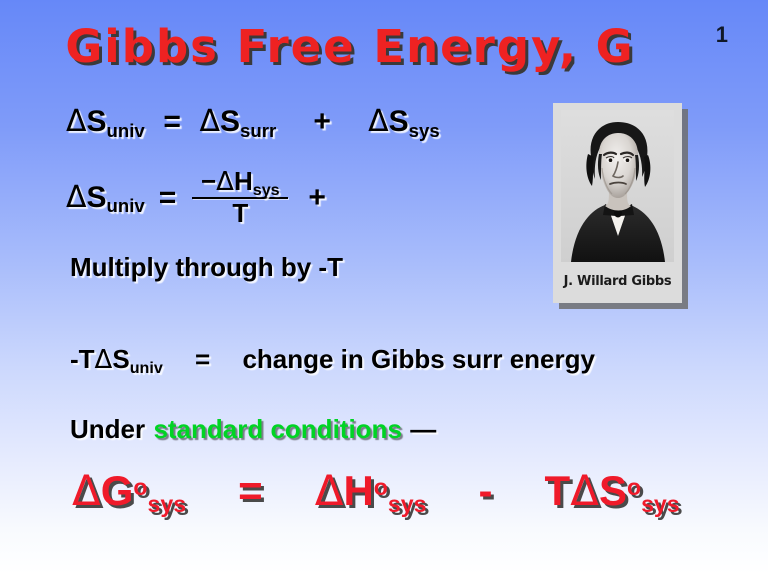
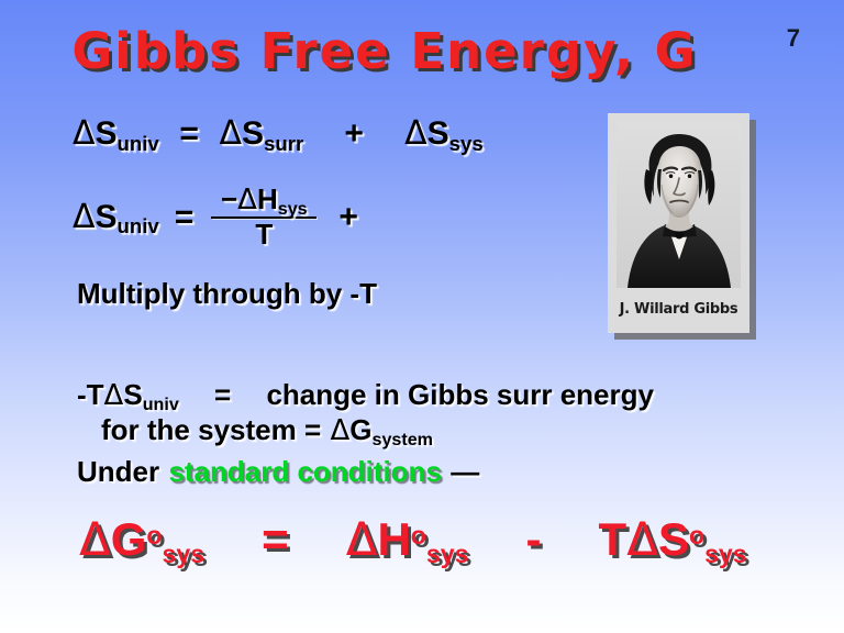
- 1
+ 7
  Gibbs Free Energy, G
  ΔSuniv = ΔSsurr + ΔSsys
  ΔSuniv
  =
  −ΔHsys
  T
  +
  Multiply through by -T
  -TΔSuniv = change in Gibbs surr energy
+ for the system = ΔGsystem
  Under standard conditions —
  ΔGosys= ΔHosys- TΔSosys
  J. Willard Gibbs
